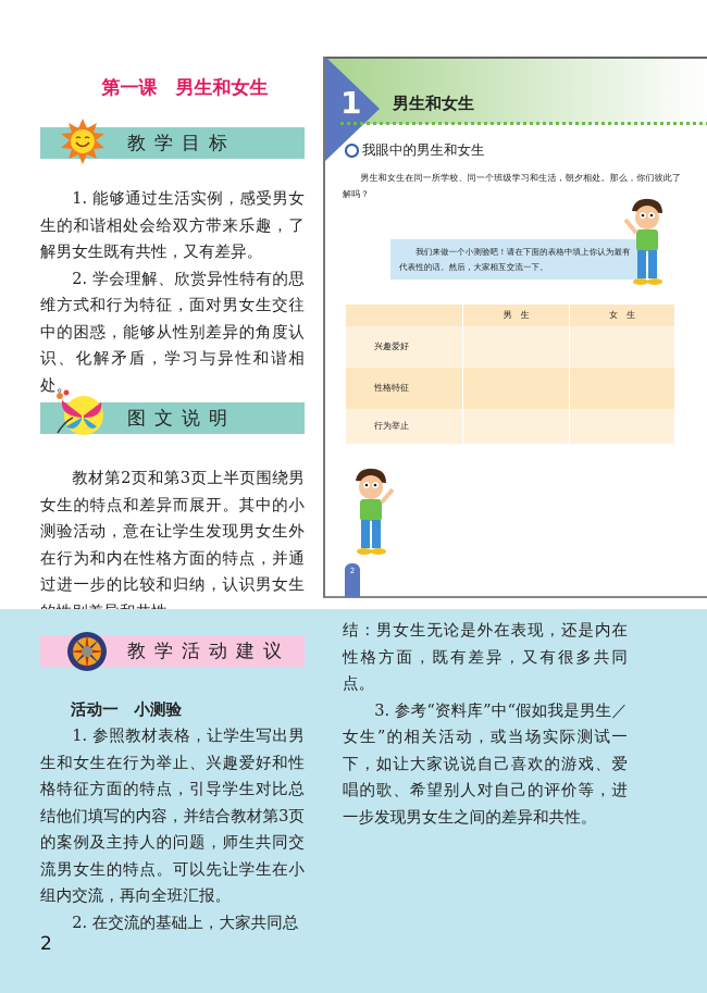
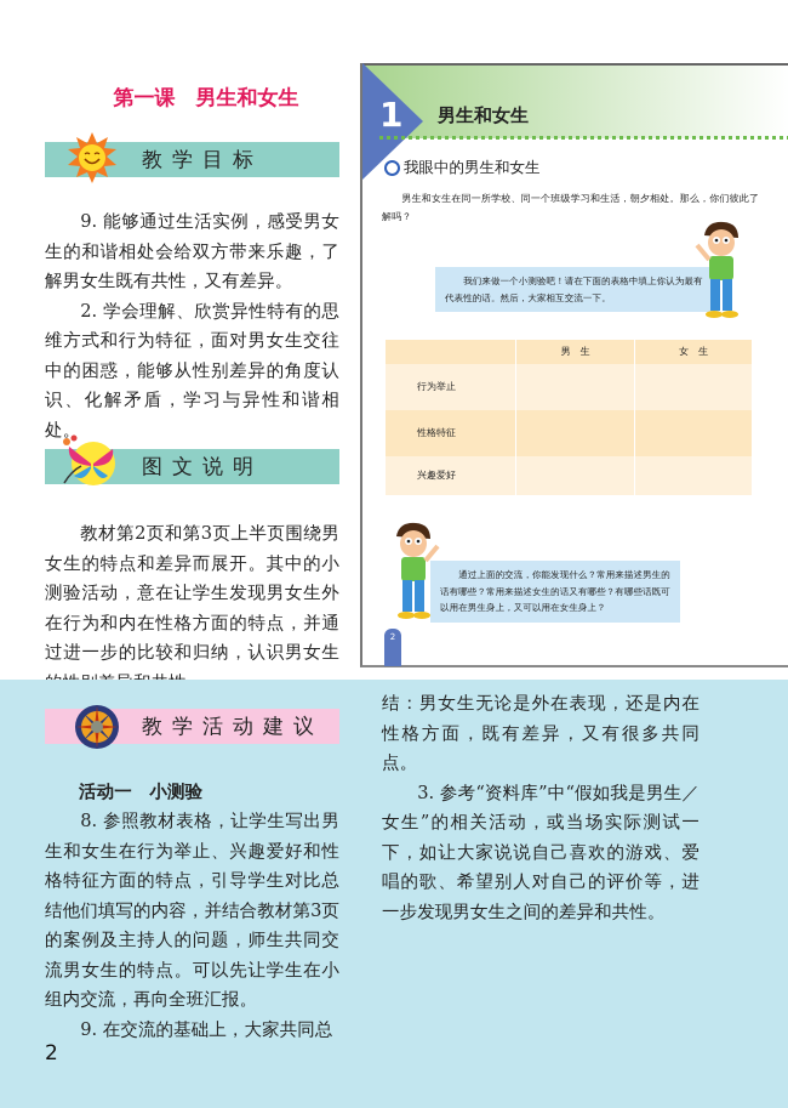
  第一课 男生和女生
  教学目标
- 1. 能够通过生活实例，感受男女生的和谐相处会给双方带来乐趣，了解男女生既有共性，又有差异。
+ 9. 能够通过生活实例，感受男女生的和谐相处会给双方带来乐趣，了解男女生既有共性，又有差异。
  2. 学会理解、欣赏异性特有的思维方式和行为特征，面对男女生交往中的困惑，能够从性别差异的角度认识、化解矛盾，学习与异性和谐相处。
  图文说明
  教材第2页和第3页上半页围绕男女生的特点和差异而展开。其中的小测验活动，意在让学生发现男女生外在行为和内在性格方面的特点，并通过进一步的比较和归纳，认识男女生
  1
  男生和女生
  我眼中的男生和女生
  男生和女生在同一所学校、同一个班级学习和生活，朝夕相处。那么，你们彼此了解吗？
  我们来做一个小测验吧！请在下面的表格中填上你认为最有代表性的话。然后，大家相互交流一下。
  	男 生	女 生
- 兴趣爱好
+ 行为举止
  性格特征
- 行为举止
+ 兴趣爱好
+ 通过上面的交流，你能发现什么？常用来描述男生的话有哪些？常用来描述女生的话又有哪些？有哪些话既可以用在男生身上，又可以用在女生身上？
  2
  教学活动建议
  活动一 小测验
- 1. 参照教材表格，让学生写出男生和女生在行为举止、兴趣爱好和性格特征方面的特点，引导学生对比总结他们填写的内容，并结合教材第3页的案例及主持人的问题，师生共同交流男女生的特点。可以先让学生在小组内交流，再向全班汇报。
+ 8. 参照教材表格，让学生写出男生和女生在行为举止、兴趣爱好和性格特征方面的特点，引导学生对比总结他们填写的内容，并结合教材第3页的案例及主持人的问题，师生共同交流男女生的特点。可以先让学生在小组内交流，再向全班汇报。
- 2. 在交流的基础上，大家共同总
+ 9. 在交流的基础上，大家共同总
  结：男女生无论是外在表现，还是内在性格方面，既有差异，又有很多共同点。
  3. 参考“资料库”中“假如我是男生／女生”的相关活动，或当场实际测试一下，如让大家说说自己喜欢的游戏、爱唱的歌、希望别人对自己的评价等，进一步发现男女生之间的差异和共性。
  2
